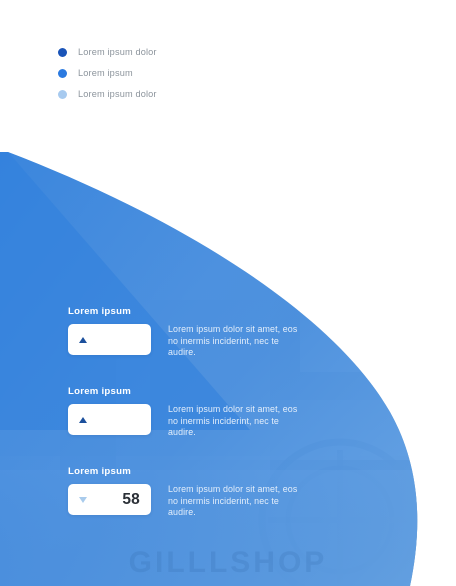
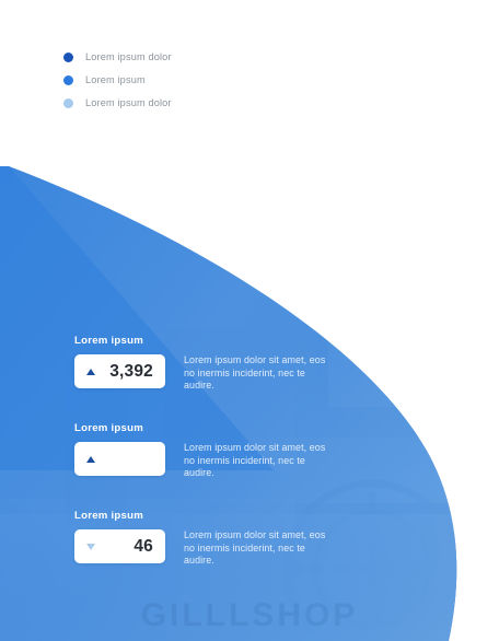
  Lorem ipsum dolor
  Lorem ipsum
  Lorem ipsum dolor
  Lorem ipsum
+ 3,392
  Lorem ipsum dolor sit amet, eos no inermis inciderint, nec te audire.
  Lorem ipsum
  Lorem ipsum dolor sit amet, eos no inermis inciderint, nec te audire.
  Lorem ipsum
- 58
+ 46
  Lorem ipsum dolor sit amet, eos no inermis inciderint, nec te audire.
